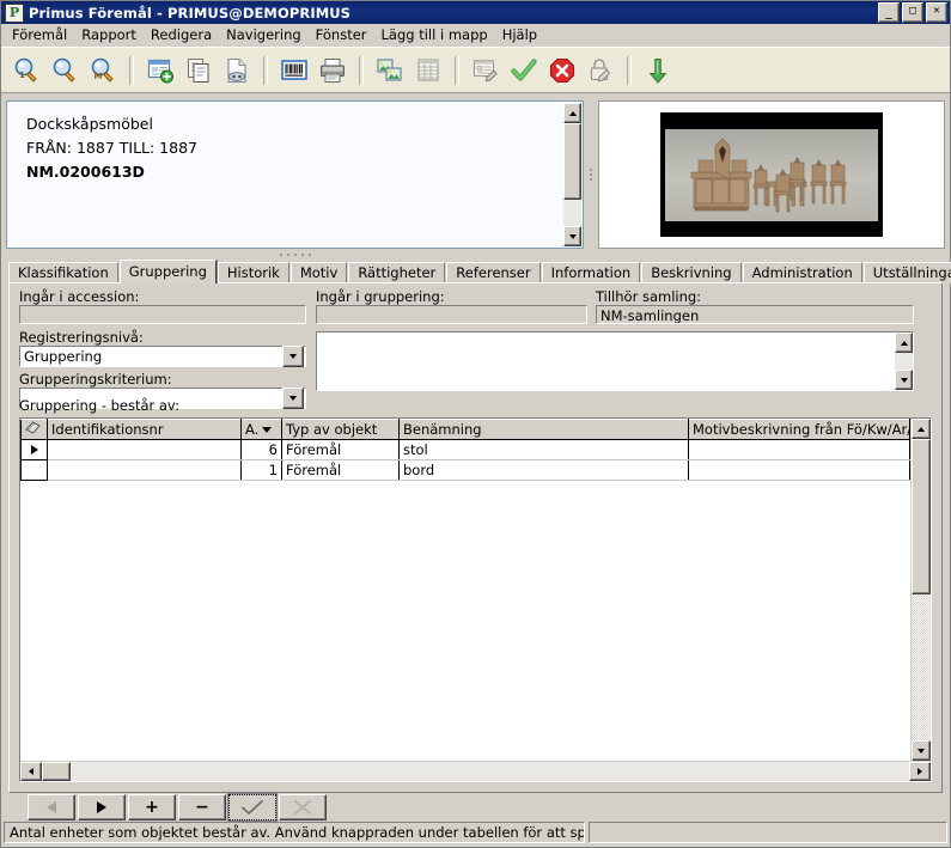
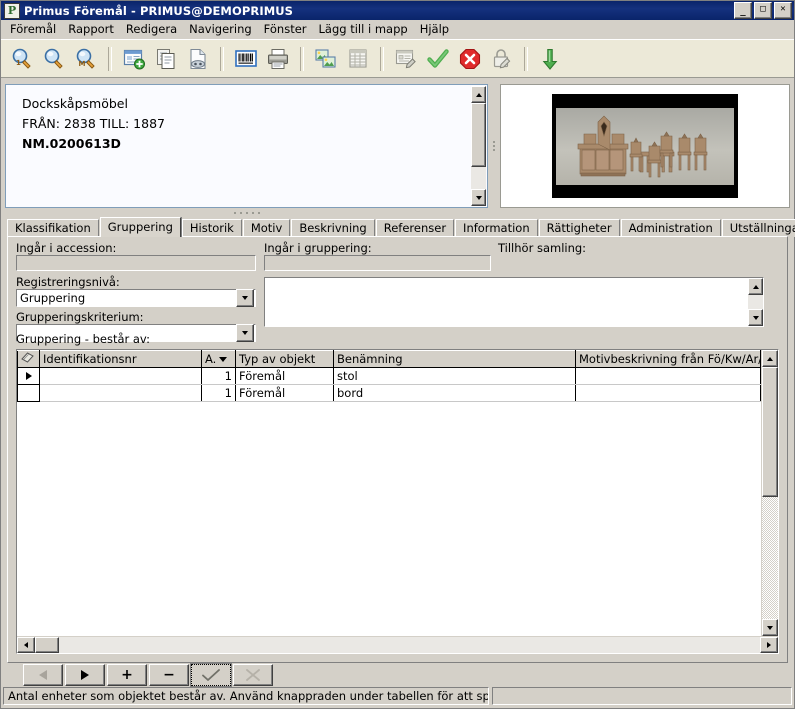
  P
  Primus Föremål - PRIMUS@DEMOPRIMUS
  _
  □
  ✕
  Föremål
  Rapport
  Redigera
  Navigering
  Fönster
  Lägg till i mapp
  Hjälp
  1
  M
  Dockskåpsmöbel
- FRÅN: 1887 TILL: 1887
+ FRÅN: 2838 TILL: 1887
  NM.0200613D
  Klassifikation
  Gruppering
  Historik
  Motiv
- Rättigheter
+ Beskrivning
  Referenser
  Information
- Beskrivning
+ Rättigheter
  Administration
  Utställning
  Ingår i accession:
  Registreringsnivå:
  Gruppering
  Grupperingskriterium:
  Ingår i gruppering:
  Tillhör samling:
- NM-samlingen
  Gruppering - består av:
  	Identifikationsnr	A.	Typ av objekt	Benämning	Motivbeskrivning från Fö/Kw/Ar
- 		6	Föremål	stol
+ 		1	Föremål	stol
  		1	Föremål	bord
  +
  −
  Antal enheter som objektet består av. Använd knappraden under tabellen för att sp
